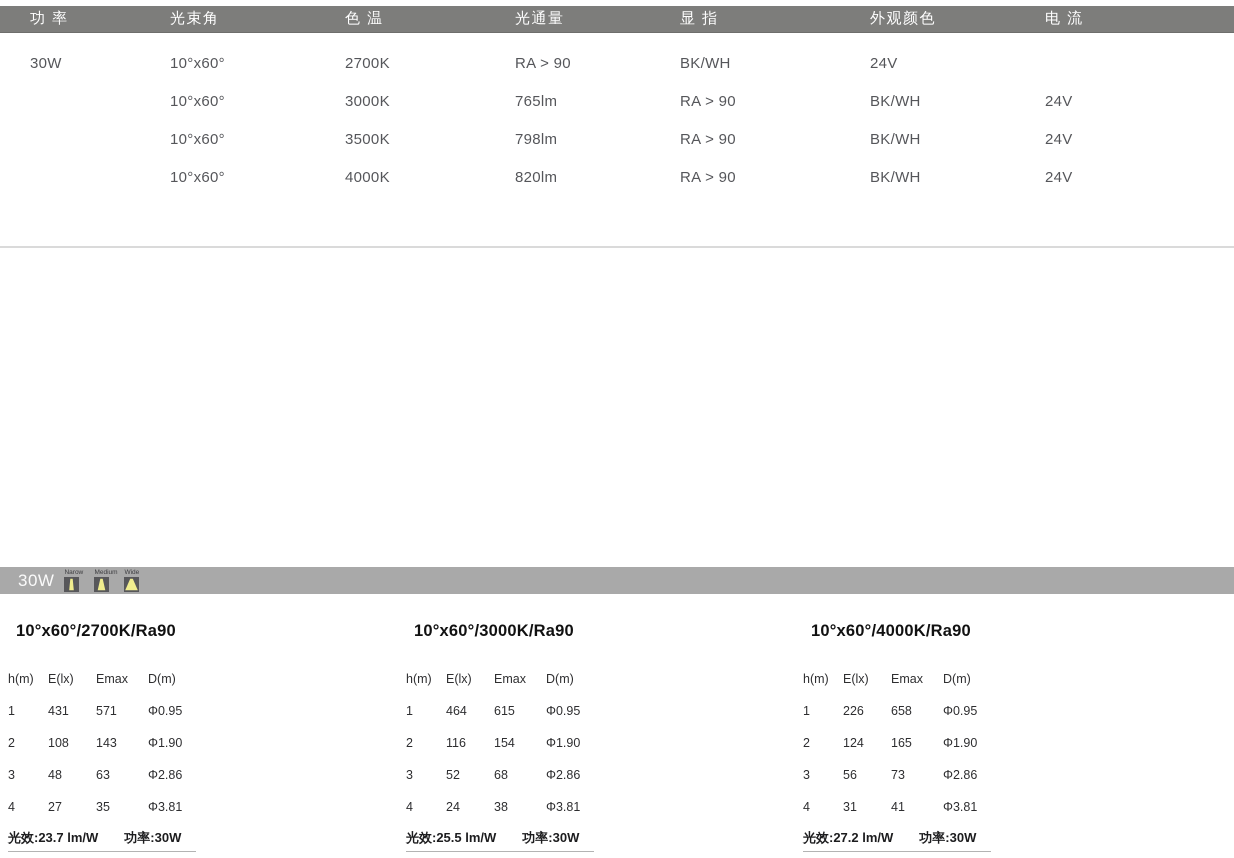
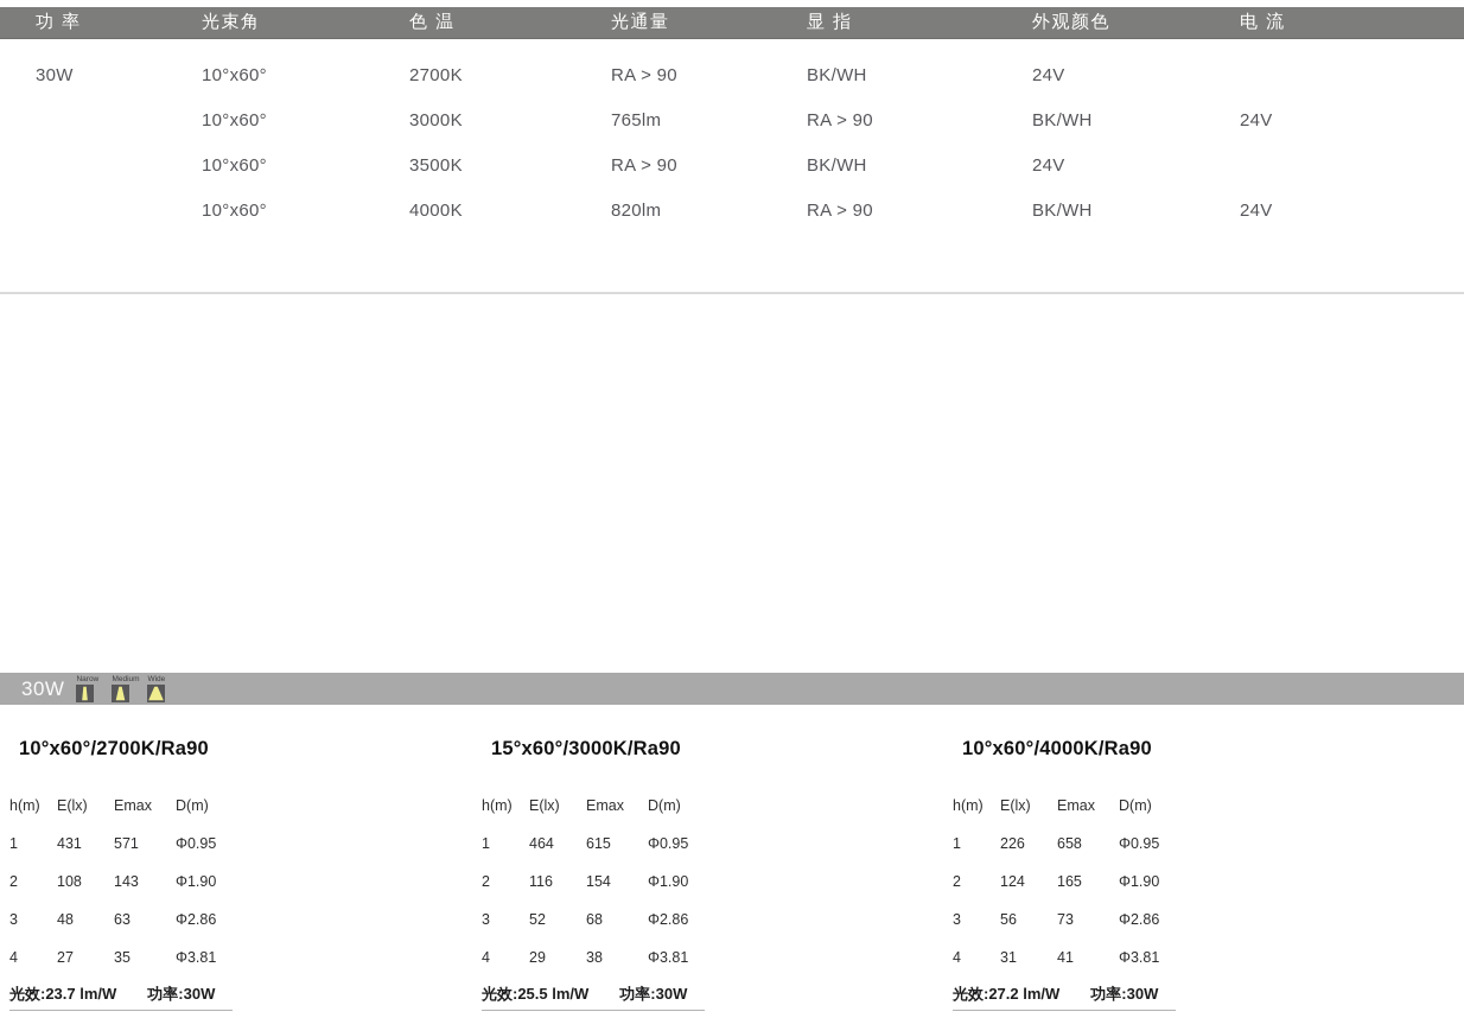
  功 率
  光束角
  色 温
  光通量
  显 指
  外观颜色
  电 流
  30W
  10°x60°
  2700K
  RA > 90
  BK/WH
  24V
  10°x60°
  3000K
  765lm
  RA > 90
  BK/WH
  24V
  10°x60°
  3500K
- 798lm
  RA > 90
  BK/WH
  24V
  10°x60°
  4000K
  820lm
  RA > 90
  BK/WH
  24V
  30W
  10°x60°/2700K/Ra90
  h(m)
  E(lx)
  Emax
  D(m)
  1
  431
  571
  Φ0.95
  2
  108
  143
  Φ1.90
  3
  48
  63
  Φ2.86
  4
  27
  35
  Φ3.81
  光效:23.7 lm/W
  功率:30W
- 10°x60°/3000K/Ra90
+ 15°x60°/3000K/Ra90
  h(m)
  E(lx)
  Emax
  D(m)
  1
  464
  615
  Φ0.95
  2
  116
  154
  Φ1.90
  3
  52
  68
  Φ2.86
  4
- 24
+ 29
  38
  Φ3.81
  光效:25.5 lm/W
  功率:30W
  10°x60°/4000K/Ra90
  h(m)
  E(lx)
  Emax
  D(m)
  1
  226
  658
  Φ0.95
  2
  124
  165
  Φ1.90
  3
  56
  73
  Φ2.86
  4
  31
  41
  Φ3.81
  光效:27.2 lm/W
  功率:30W
